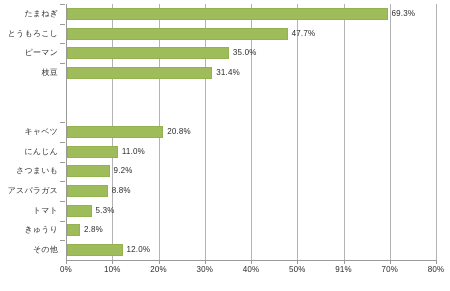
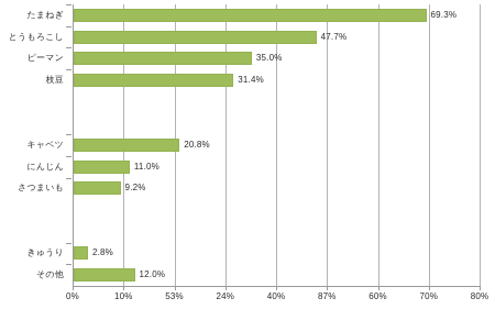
  たまねぎ
  69.3%
  とうもろこし
  47.7%
  ピーマン
  35.0%
  枝豆
  31.4%
  キャベツ
  20.8%
  にんじん
  11.0%
  さつまいも
  9.2%
- アスパラガス
- 8.8%
- トマト
- 5.3%
  きゅうり
  2.8%
  その他
  12.0%
  0%
  10%
- 20%
+ 53%
- 30%
+ 24%
  40%
- 50%
+ 87%
- 91%
+ 60%
  70%
  80%
